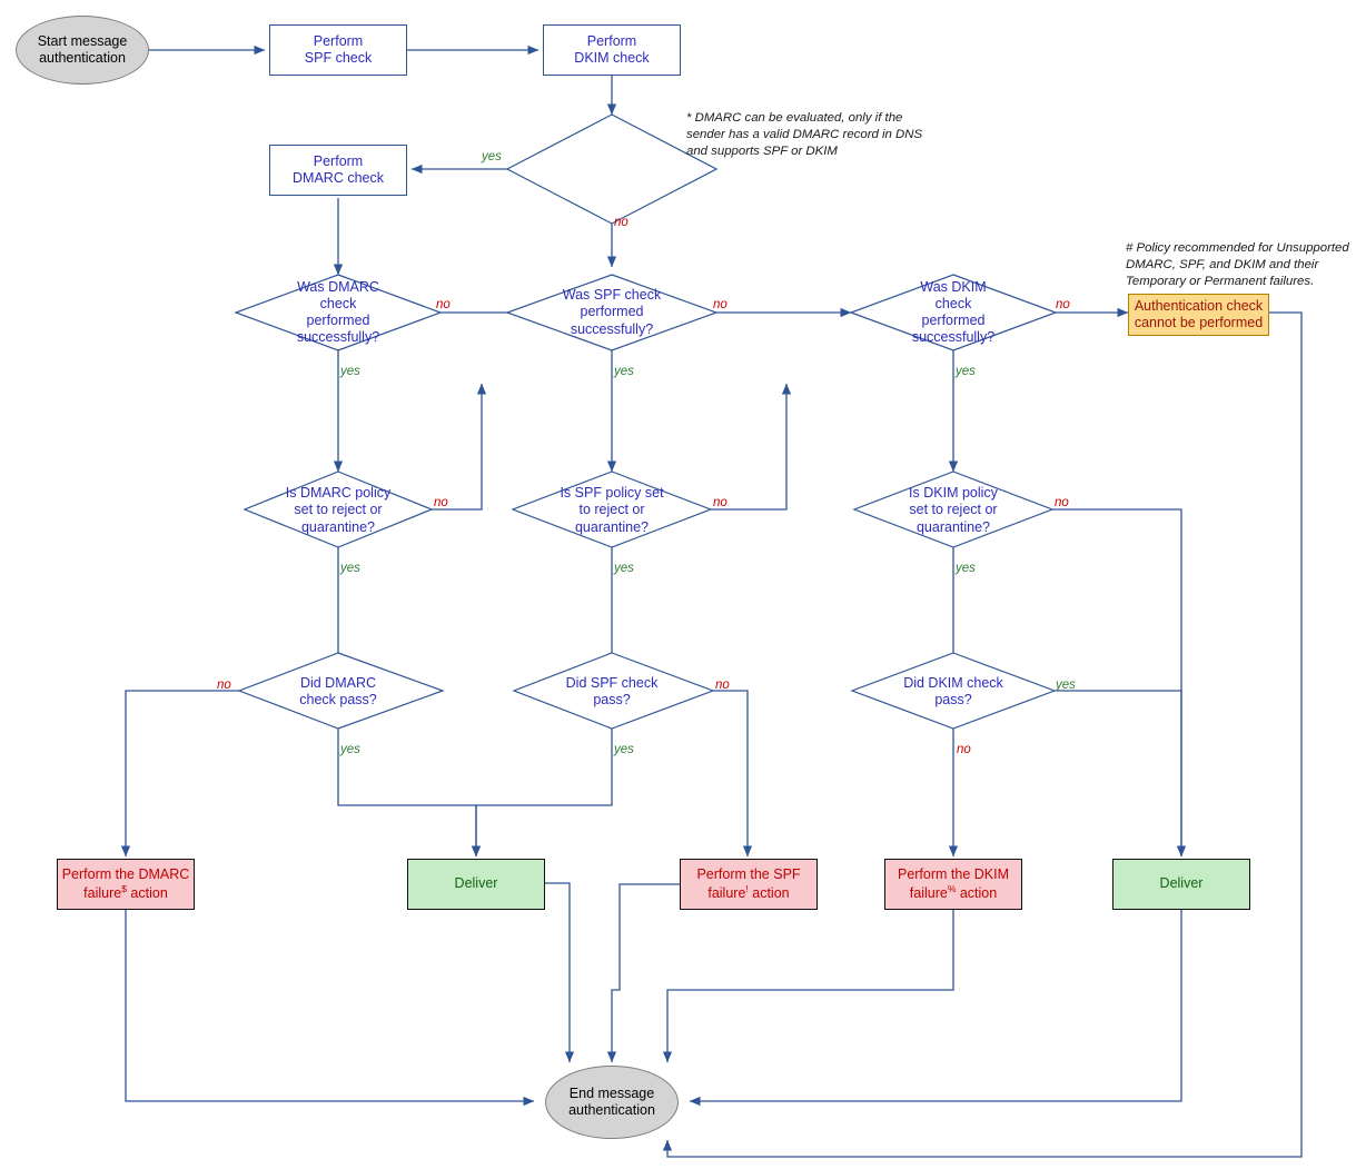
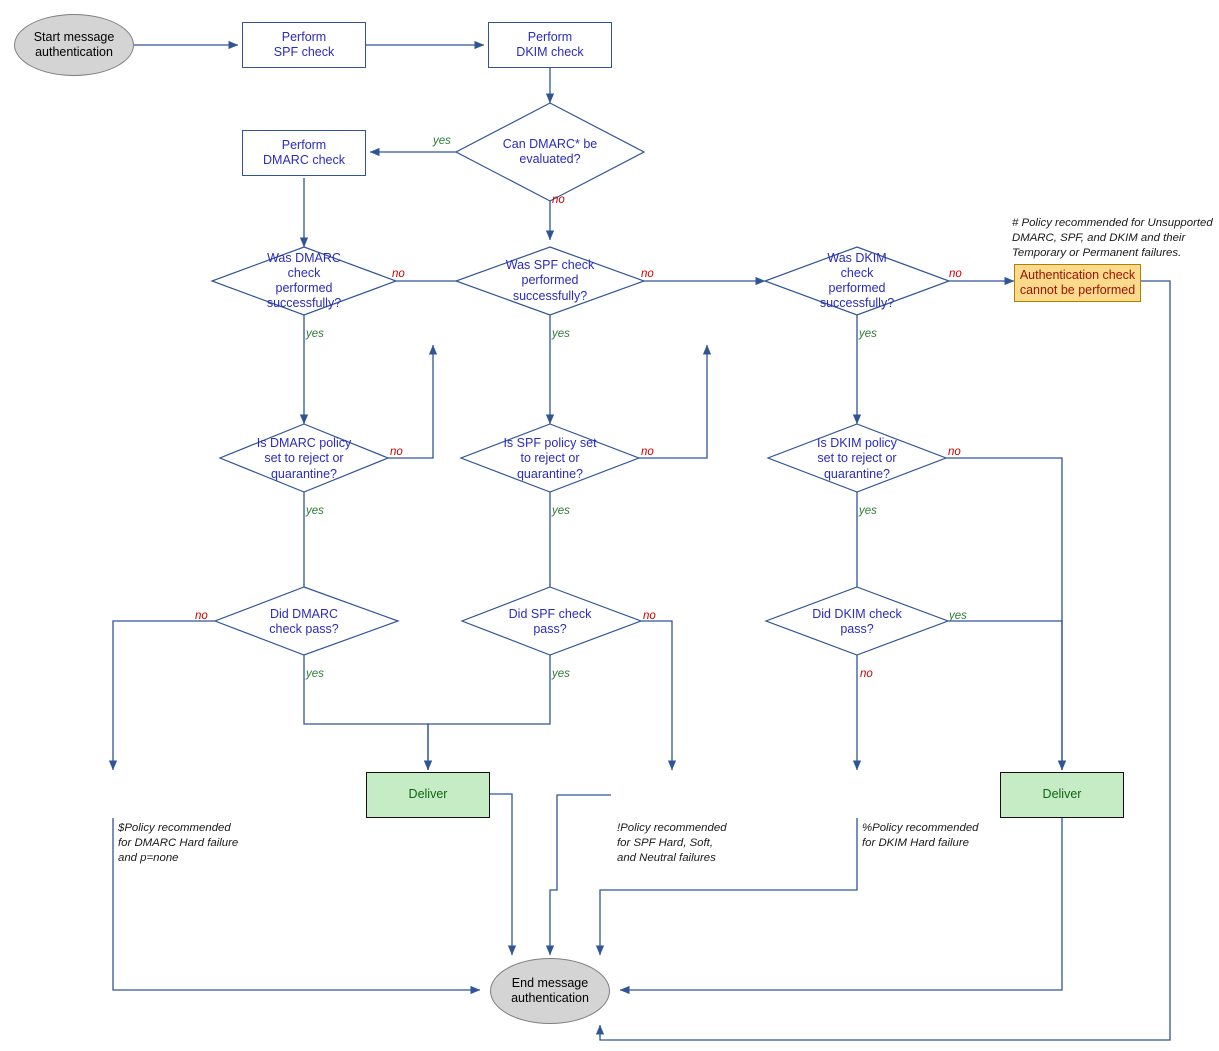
  Start message
  authentication
  Perform
  SPF check
  Perform
  DKIM check
+ Can DMARC* be
+ evaluated?
  Perform
  DMARC check
  Was DMARC
  check
  performed
  successfully?
  Was SPF check
  performed
  successfully?
  Was DKIM
  check
  performed
  successfully?
  Authentication check
  cannot be performed
  Is DMARC policy
  set to reject or
  quarantine?
  Is SPF policy set
  to reject or
  quarantine?
  Is DKIM policy
  set to reject or
  quarantine?
  Did DMARC
  check pass?
  Did SPF check
  pass?
  Did DKIM check
  pass?
- Perform the DMARC
- failure$ action
  Deliver
- Perform the SPF
- failure! action
- Perform the DKIM
- failure% action
  Deliver
  End message
  authentication
- * DMARC can be evaluated, only if the
- sender has a valid DMARC record in DNS
- and supports SPF or DKIM
  # Policy recommended for Unsupported
  DMARC, SPF, and DKIM and their
  Temporary or Permanent failures.
+ $Policy recommended
+ for DMARC Hard failure
+ and p=none
+ !Policy recommended
+ for SPF Hard, Soft,
+ and Neutral failures
+ %Policy recommended
+ for DKIM Hard failure
  yes
  no
  no
  yes
  no
  yes
  no
  yes
  no
  yes
  no
  yes
  no
  yes
  no
  yes
  no
  yes
  yes
  no
